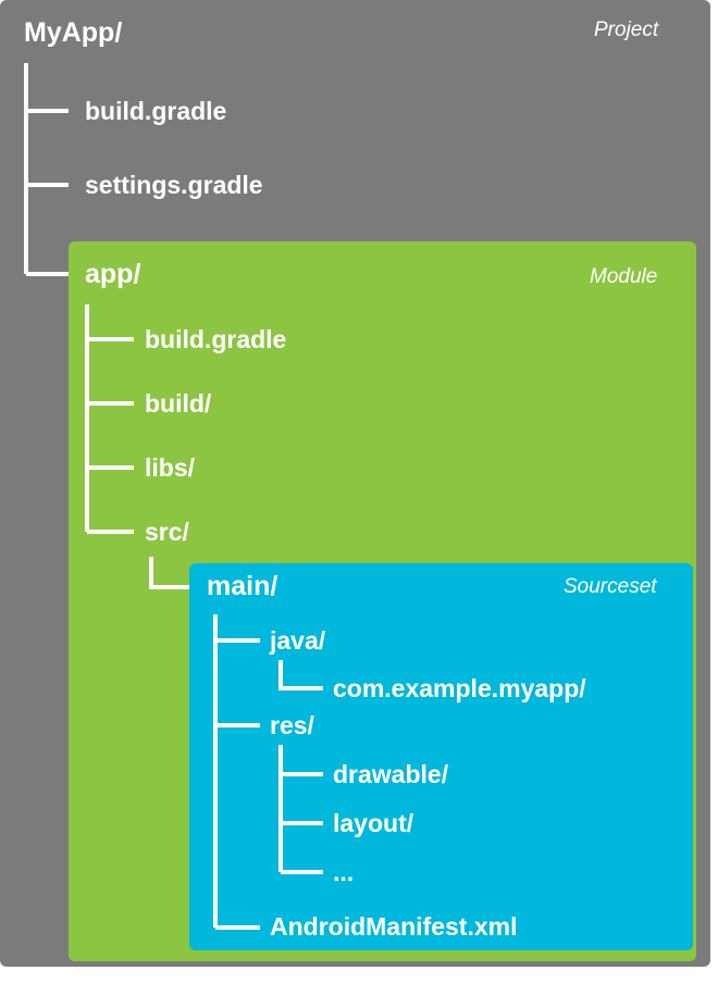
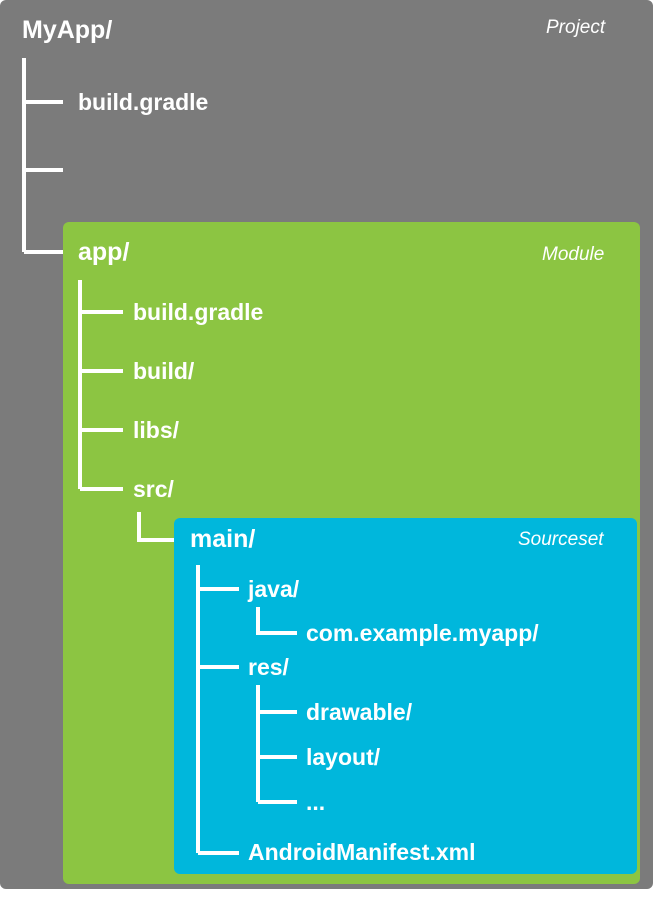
  MyApp/
  Project
  build.gradle
- settings.gradle
  app/
  Module
  build.gradle
  build/
  libs/
  src/
  main/
  Sourceset
  java/
  com.example.myapp/
  res/
  drawable/
  layout/
  ...
  AndroidManifest.xml
